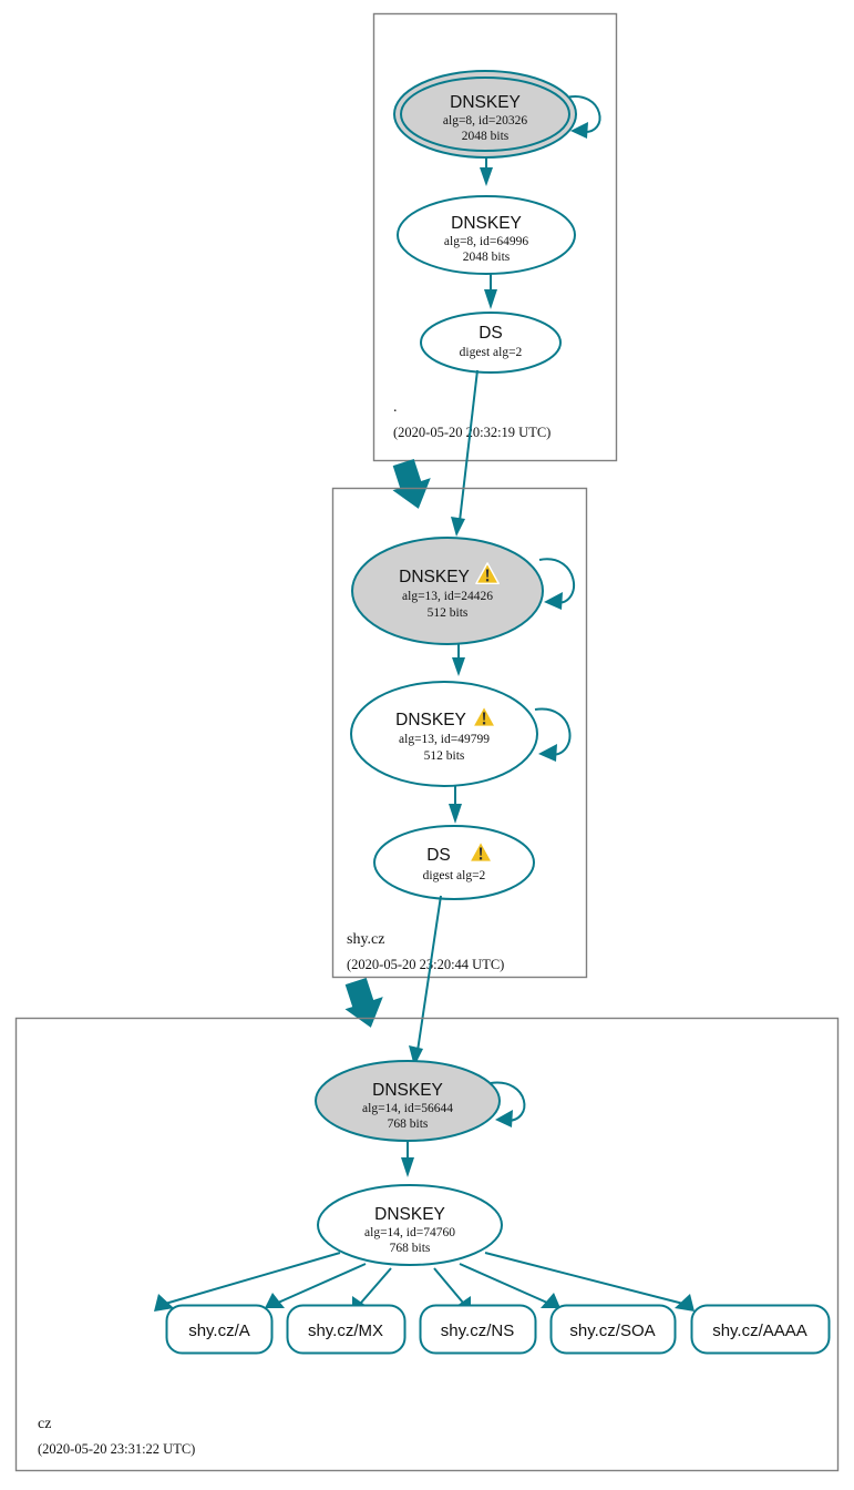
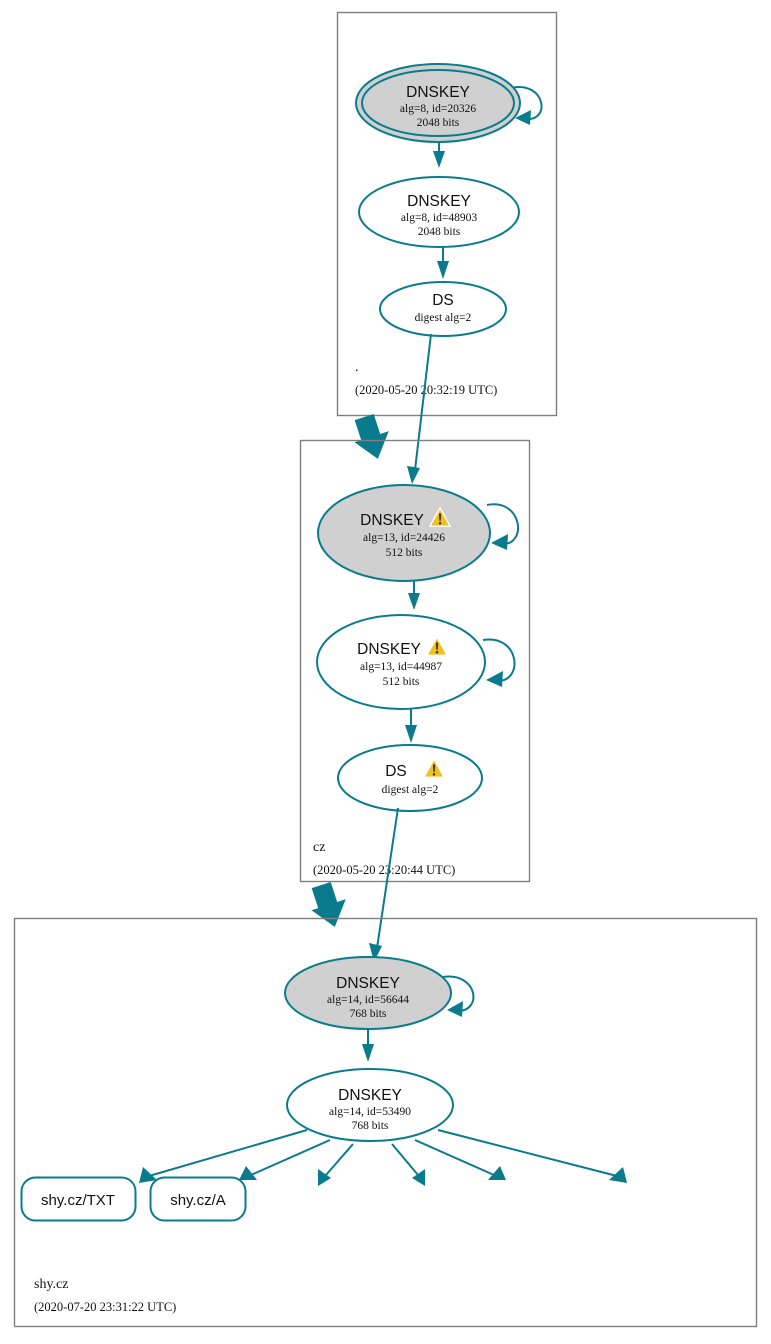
  DNSKEY
  alg=8, id=20326
  2048 bits
  DNSKEY
- alg=8, id=64996
+ alg=8, id=48903
  2048 bits
  DS
  digest alg=2
  .
  (2020-05-200:32:19 UTC)
  DNSKEY
  alg=13, id=24426
  512 bits
  DNSKEY
- alg=13, id=49799
+ alg=13, id=44987
  512 bits
  DS
  digest alg=2
- shy.cz
+ cz
  (2020-05-20 2:20:44 UTC)
  DNSKEY
  alg=14, id=56644
  768 bits
  DNSKEY
- alg=14, id=74760
+ alg=14, id=53490
  768 bits
+ shy.cz/TXT
  shy.cz/A
- shy.cz/MX
- shy.cz/NS
- shy.cz/SOA
- shy.cz/AAAA
- cz
+ shy.cz
- (2020-05-20 23:31:22 UTC)
+ (2020-07-20 23:31:22 UTC)
